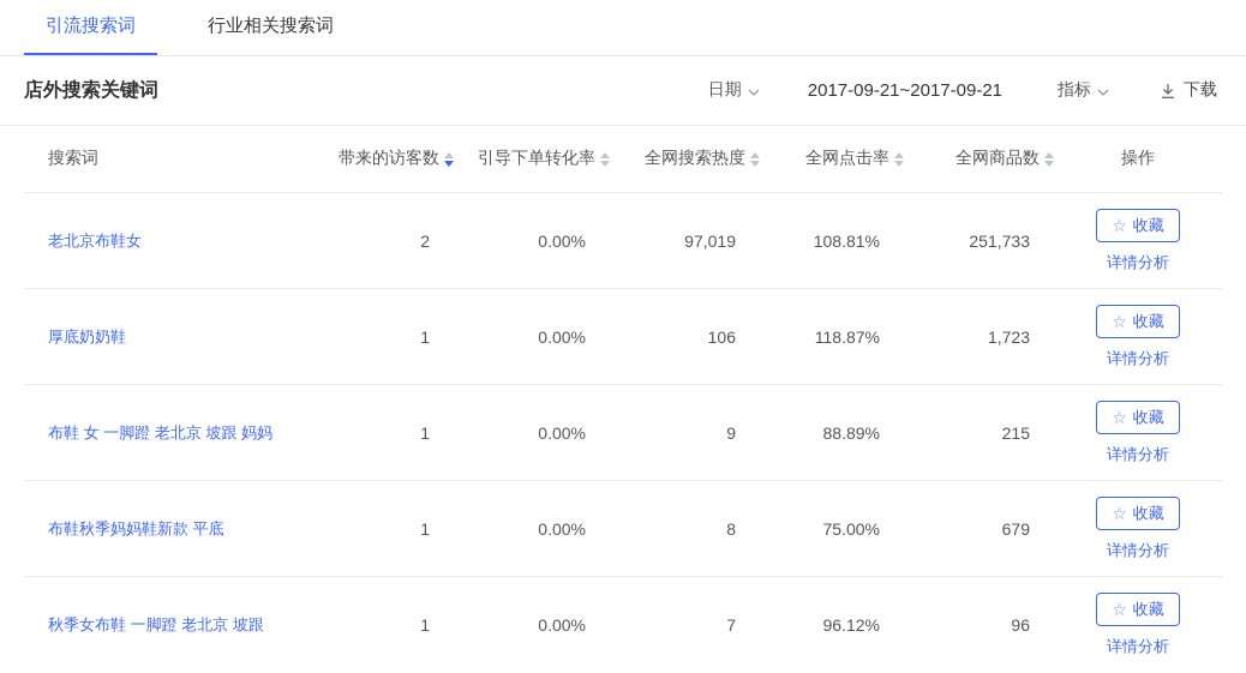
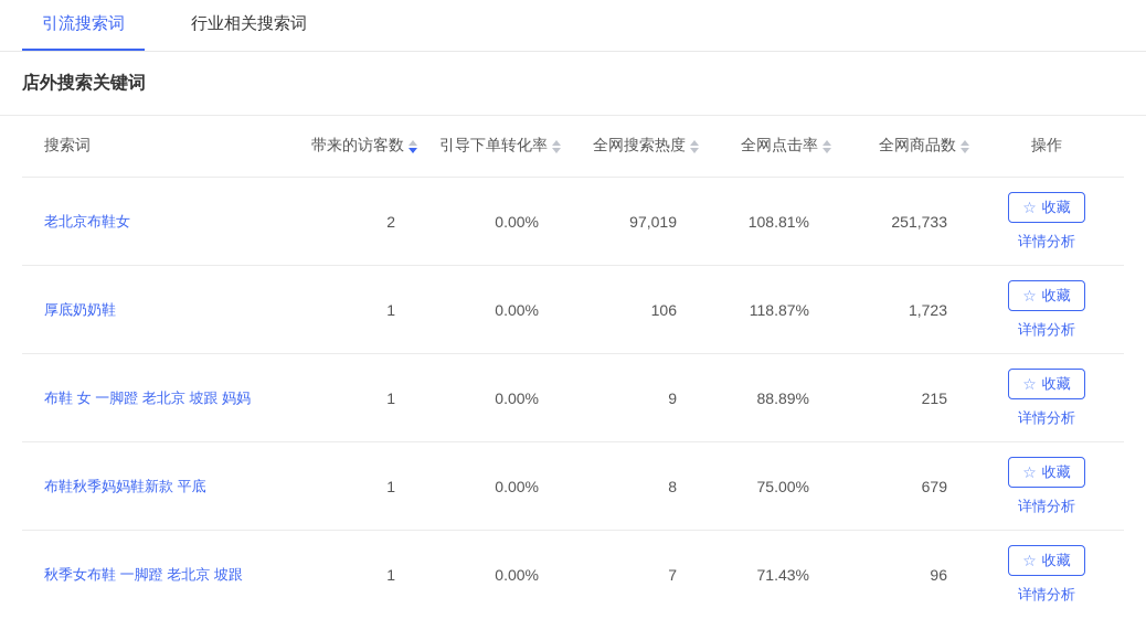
  引流搜索词
  行业相关搜索词
  店外搜索关键词
- 日期
- 2017-09-21~2017-09-21
- 指标
- 下载
  搜索词
  带来的访客数
  引导下单转化率
  全网搜索热度
  全网点击率
  全网商品数
  操作
  老北京布鞋女
  2
  0.00%
  97,019
  108.81%
  251,733
  ☆
  收藏
  详情分析
  厚底奶奶鞋
  1
  0.00%
  106
  118.87%
  1,723
  ☆
  收藏
  详情分析
  布鞋 女 一脚蹬 老北京 坡跟 妈妈
  1
  0.00%
  9
  88.89%
  215
  ☆
  收藏
  详情分析
  布鞋秋季妈妈鞋新款 平底
  1
  0.00%
  8
  75.00%
  679
  ☆
  收藏
  详情分析
  秋季女布鞋 一脚蹬 老北京 坡跟
  1
  0.00%
  7
- 96.12%
+ 71.43%
  96
  ☆
  收藏
  详情分析
